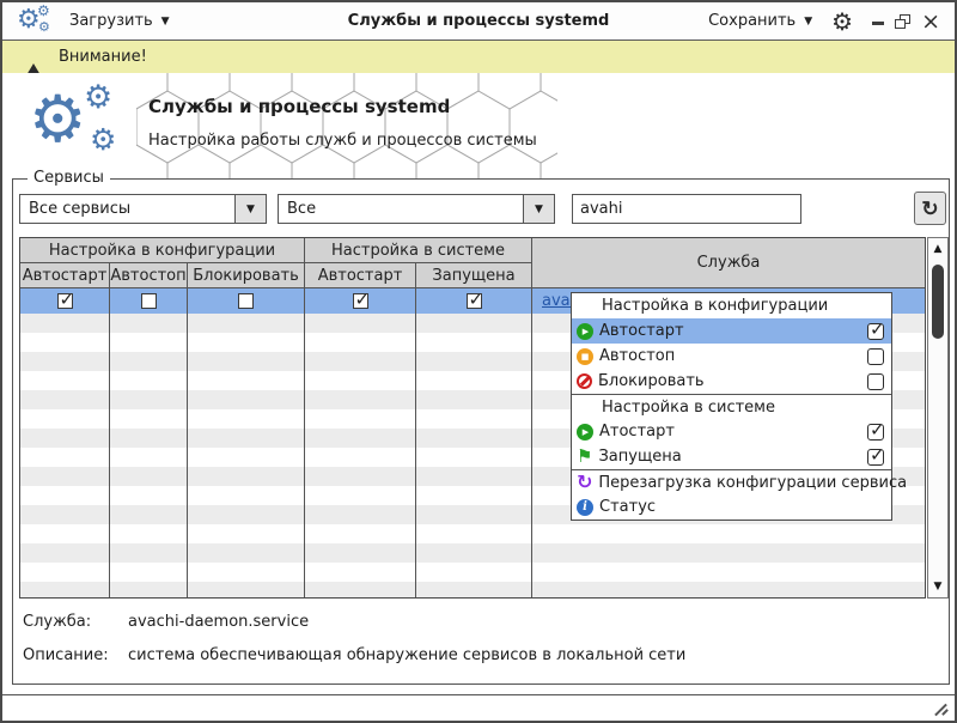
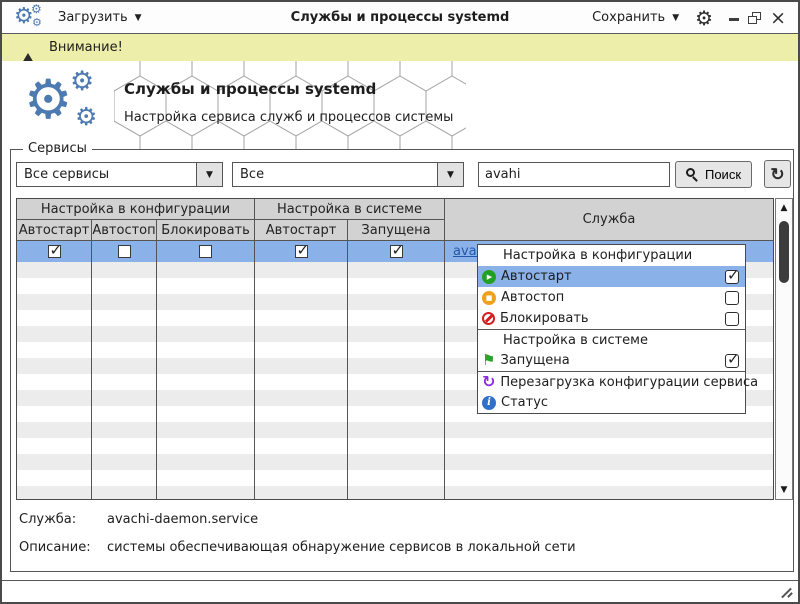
  ⚙
  ⚙
  ⚙
  Загрузить
  ▼
  Службы и процессы systemd
  Сохранить
  ▼
  ⚙
  ×
  !
  Внимание!
  ⚙
  ⚙
  ⚙
  Службы и процессы systemd
- Настройка работы служб и процессов системы
+ Настройка сервиса служб и процессов системы
  Сервисы
  Все сервисы
  ▼
  Все
  ▼
  avahi
+ Поиск
  ↻
  Настройка в конфигурации
  Настройка в системе
  Служба
  Автостарт
  Автостоп
  Блокировать
  Автостарт
  Запущена
  ▲
  ▼
  Служба:
  avachi-daemon.service
  Описание:
- система обеспечивающая обнаружение сервисов в локальной сети
+ системы обеспечивающая обнаружение сервисов в локальной сети
  Настройка в конфигурации
  Автостарт
  Автостоп
  Блокировать
  Настройка в системе
- Атостарт
  ⚑
  Запущена
  ↻
  Перезагрузка конфигурации сервиса
  Статус
